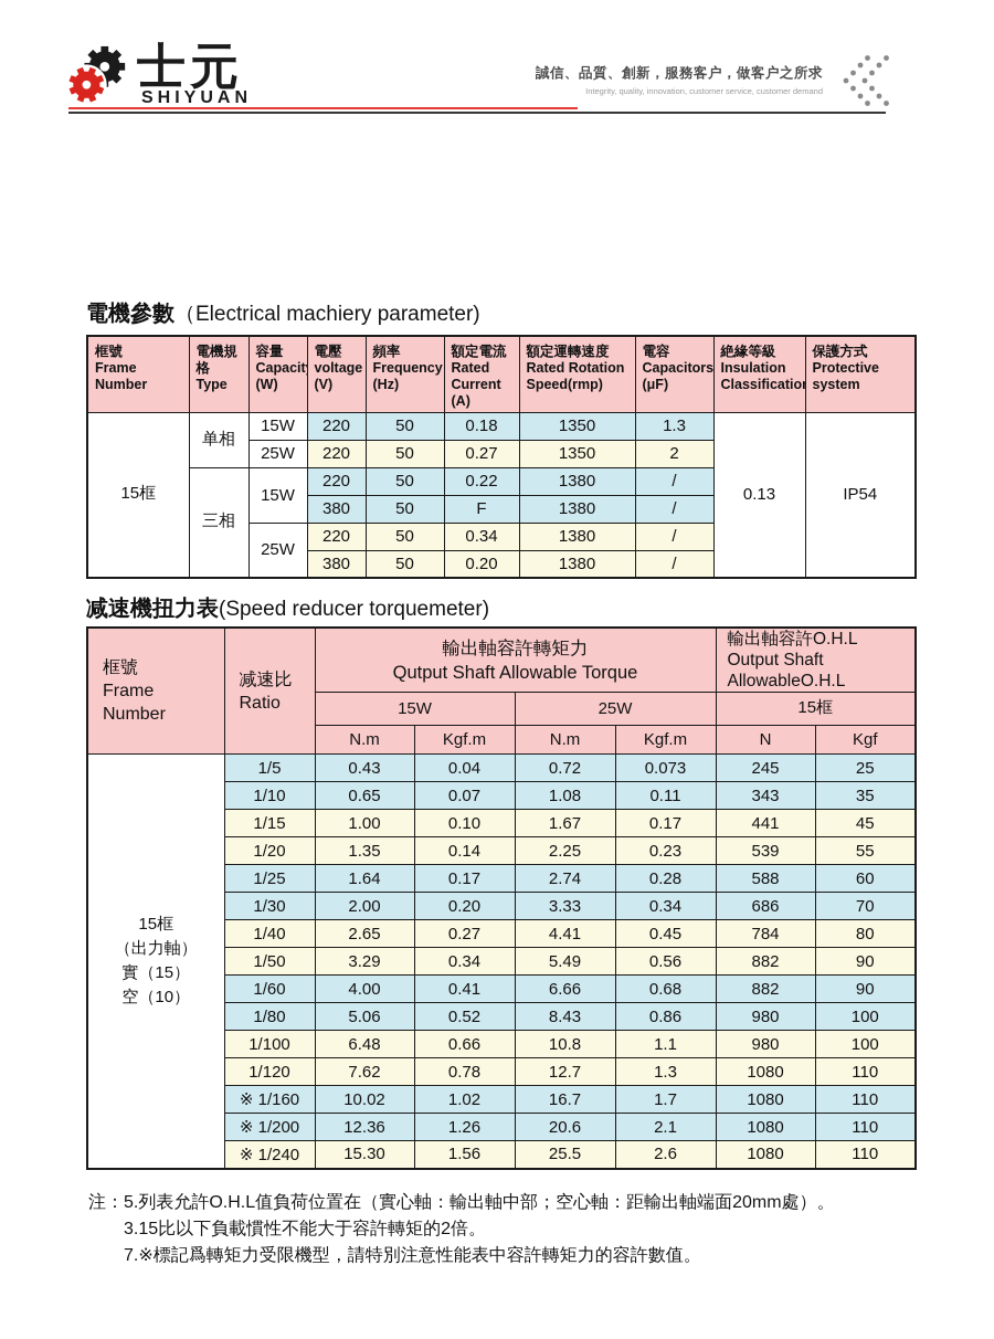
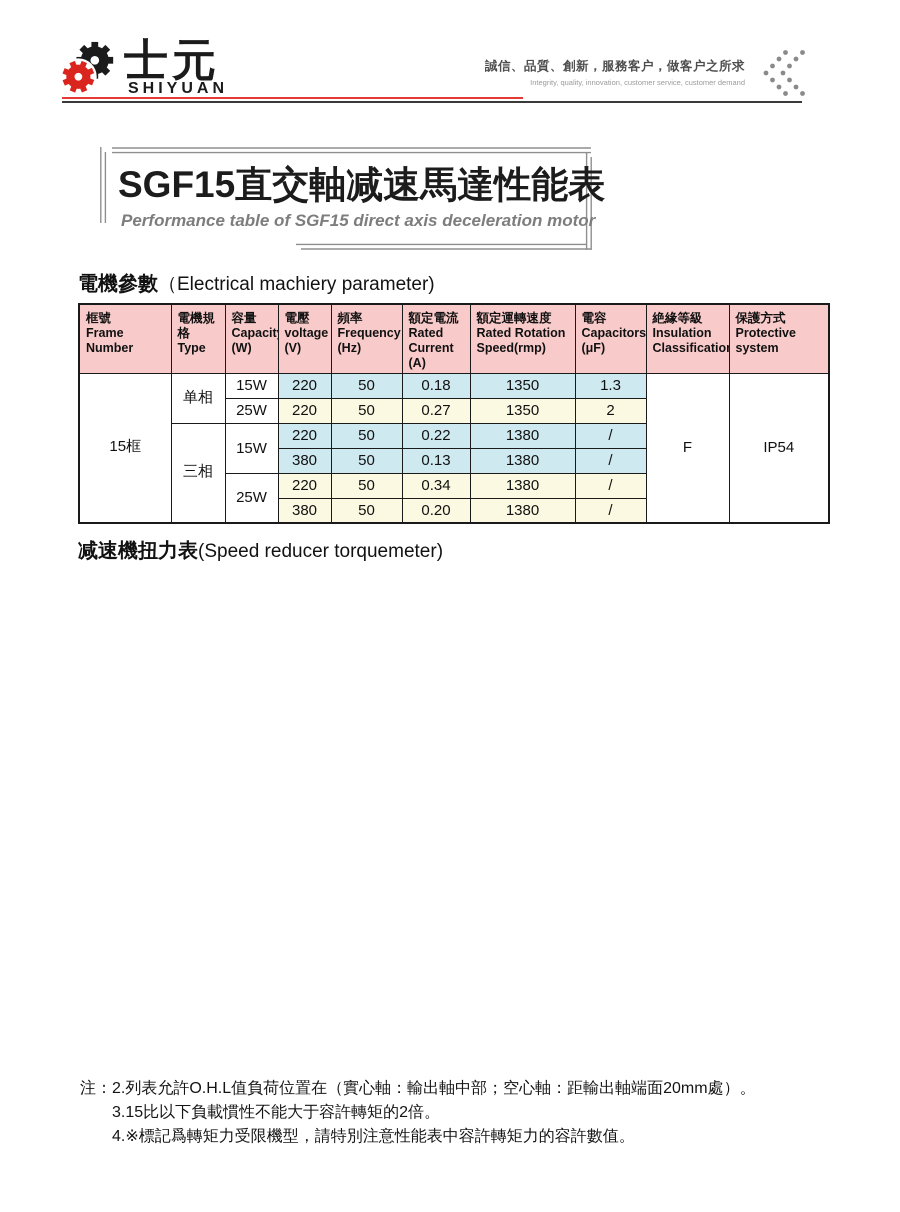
  士元
  SHIYUAN
  誠信、品質、創新，服務客户，做客户之所求
  Integrity, quality, innovation, customer service, customer demand
+ SGF15直交軸减速馬達性能表
+ Performance table of SGF15 direct axis deceleration motor
  電機參數（Electrical machiery parameter)
  框號 Frame Number	電機規格 Type	容量 Capacit (W)	電壓 voltage (V)	頻率 Frequency (Hz)	額定電流 Rated Current (A)	額定運轉速度 Rated Rotation Speed(rmp)	電容 Capacitors (μF)	絶緣等級 Insulation Classificatio	保護方式 Protective system
- 15框	单相	15W	220	50	0.18	1350	1.3	0.13	IP54
+ 15框	单相	15W	220	50	0.18	1350	1.3	F	IP54
  25W	220	50	0.27	1350	2
  三相	15W	220	50	0.22	1380	/
- 380	50	F	1380	/
+ 380	50	0.13	1380	/
  25W	220	50	0.34	1380	/
  380	50	0.20	1380	/
  减速機扭力表(Speed reducer torquemeter)
- 框號 Frame Number	减速比 Ratio	輸出軸容許轉矩力 Qutput Shaft Allowable Torque	輸出軸容許O.H.L Output Shaft AllowableO.H.L
- 15W	25W	15框
- N.m	Kgf.m	N.m	Kgf.m	N	Kgf
- 15框 （出力軸） 實（15） 空（10）	1/5	0.43	0.04	0.72	0.073	245	25
- 1/10	0.65	0.07	1.08	0.11	343	35
- 1/15	1.00	0.10	1.67	0.17	441	45
- 1/20	1.35	0.14	2.25	0.23	539	55
- 1/25	1.64	0.17	2.74	0.28	588	60
- 1/30	2.00	0.20	3.33	0.34	686	70
- 1/40	2.65	0.27	4.41	0.45	784	80
- 1/50	3.29	0.34	5.49	0.56	882	90
- 1/60	4.00	0.41	6.66	0.68	882	90
- 1/80	5.06	0.52	8.43	0.86	980	100
- 1/100	6.48	0.66	10.8	1.1	980	100
- 1/120	7.62	0.78	12.7	1.3	1080	110
- ※ 1/160	10.02	1.02	16.7	1.7	1080	110
- ※ 1/200	12.36	1.26	20.6	2.1	1080	110
- ※ 1/240	15.30	1.56	25.5	2.6	1080	110
  注：
- 5.列表允許O.H.L值負荷位置在（實心軸：輸出軸中部；空心軸：距輸出軸端面20mm處）。
+ 2.列表允許O.H.L值負荷位置在（實心軸：輸出軸中部；空心軸：距輸出軸端面20mm處）。
  3.15比以下負載慣性不能大于容許轉矩的2倍。
- 7.※標記爲轉矩力受限機型，請特別注意性能表中容許轉矩力的容許數值。
+ 4.※標記爲轉矩力受限機型，請特別注意性能表中容許轉矩力的容許數值。
